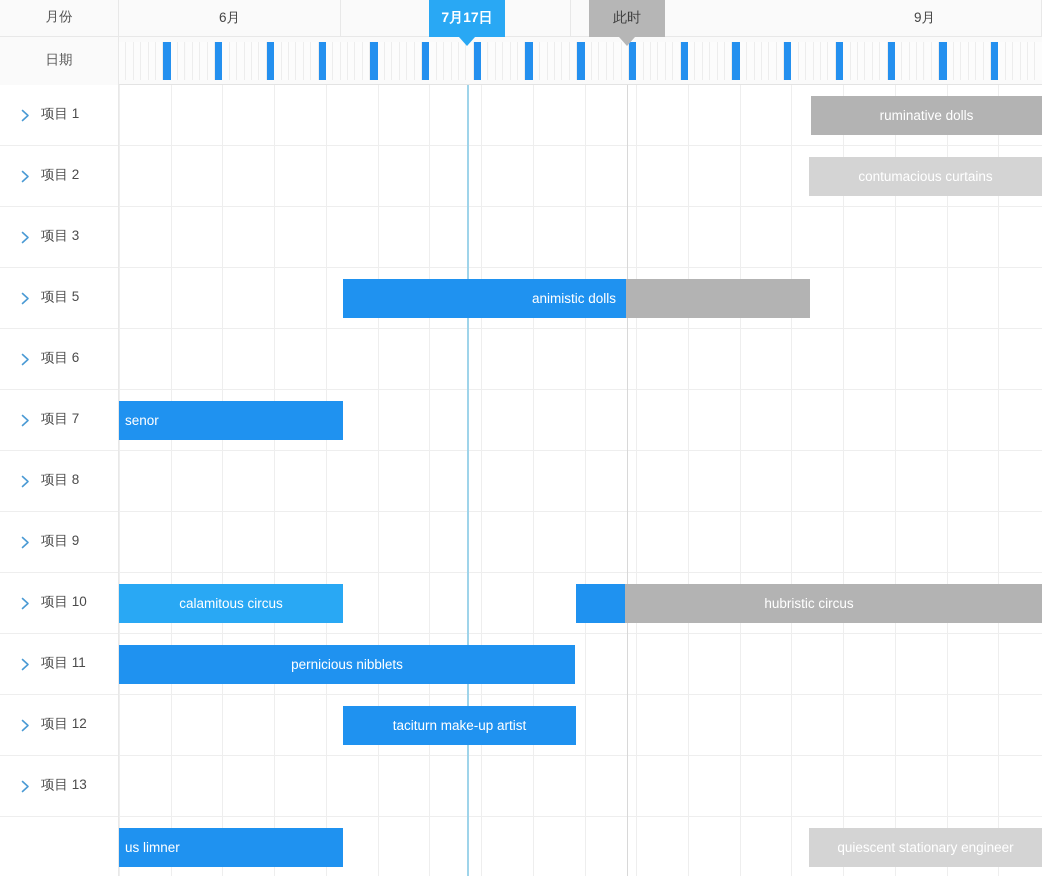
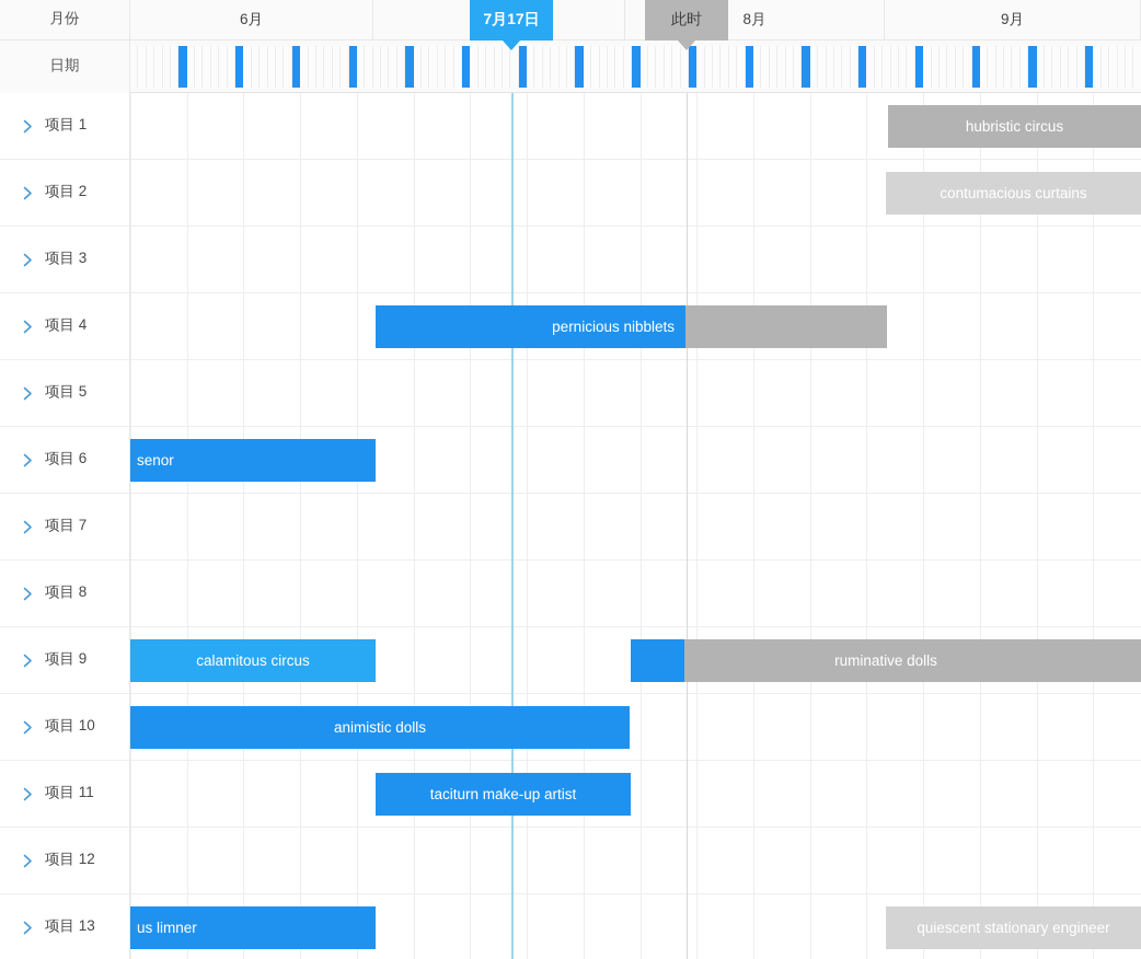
  月份
  日期
  6月
+ 8月
  9月
  7月17日
  此时
  项目 1
  项目 2
  项目 3
+ 项目 4
  项目 5
  项目 6
  项目 7
  项目 8
  项目 9
  项目 10
  项目 11
  项目 12
  项目 13
- ruminative dolls
+ hubristic circus
  contumacious curtains
- animistic dolls
+ pernicious nibblets
  senor
  calamitous circus
- hubristic circus
+ ruminative dolls
- pernicious nibblets
+ animistic dolls
  taciturn make-up artist
  us limner
  quiescent stationary engineer
